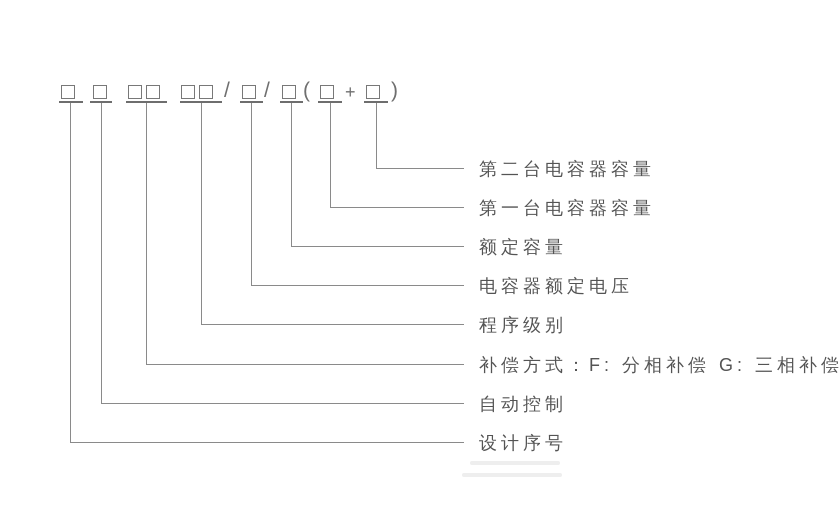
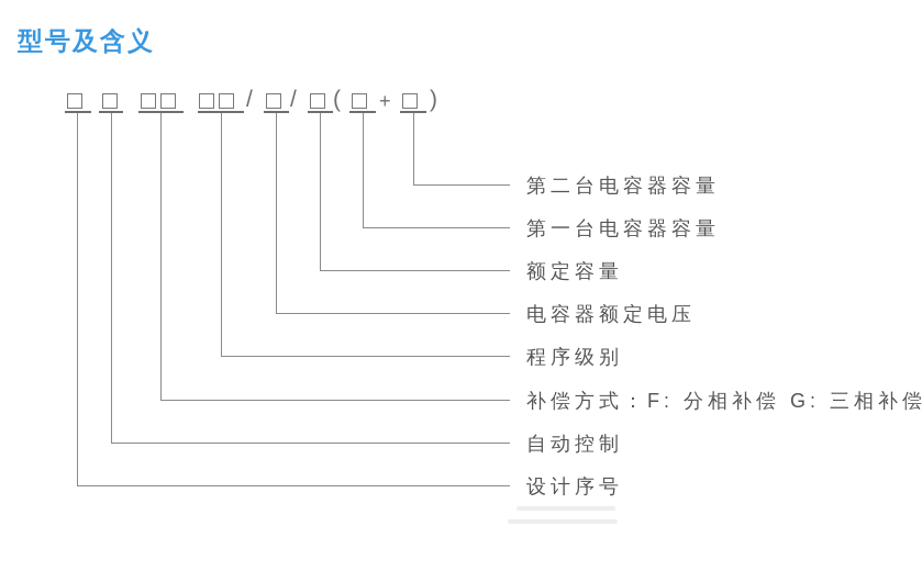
+ 型号及含义
  /
  /
  (
  +
  )
  第二台电容器容量
  第一台电容器容量
  额定容量
  电容器额定电压
  程序级别
  补偿方式：F: 分相补偿 G: 三相补偿
  自动控制
  设计序号
